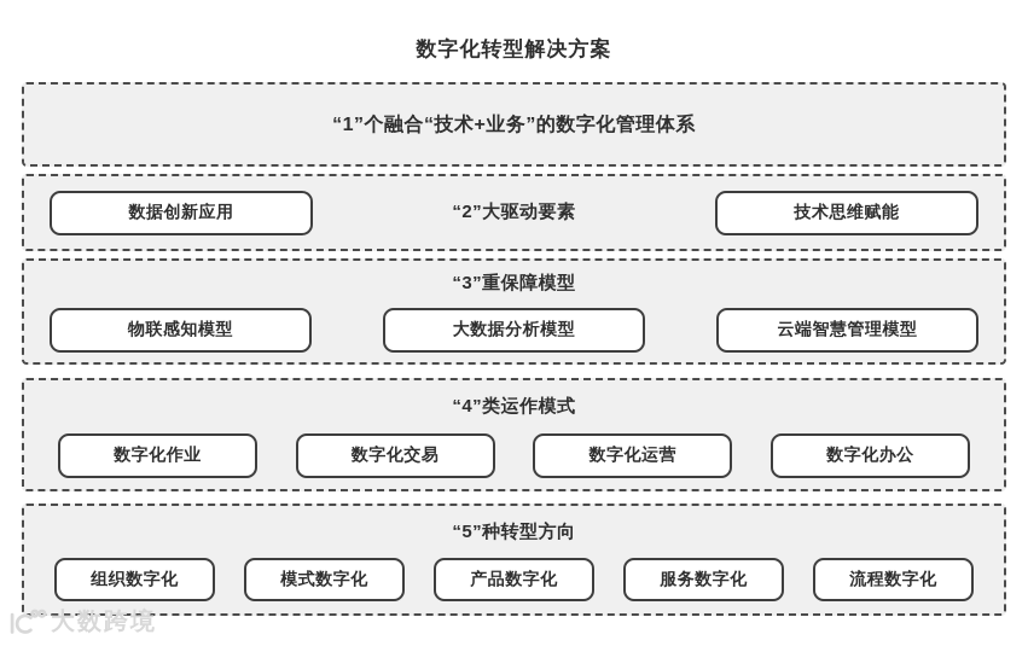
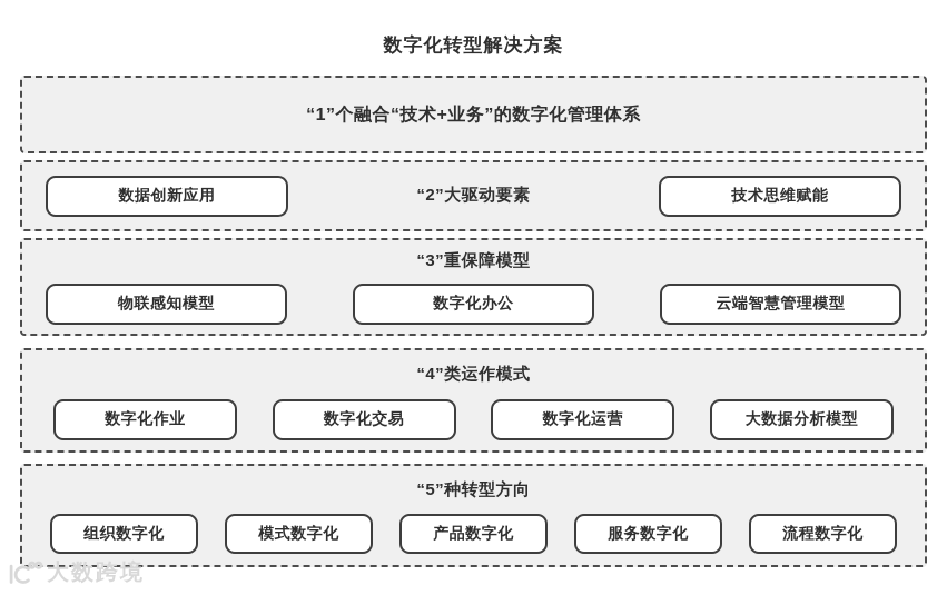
  数字化转型解决方案
  “1”个融合“技术+业务”的数字化管理体系
  数据创新应用
  “2”大驱动要素
  技术思维赋能
  “3”重保障模型
  物联感知模型
- 大数据分析模型
+ 数字化办公
  云端智慧管理模型
  “4”类运作模式
  数字化作业
  数字化交易
  数字化运营
- 数字化办公
+ 大数据分析模型
  “5”种转型方向
  组织数字化
  模式数字化
  产品数字化
  服务数字化
  流程数字化
  大数跨境
